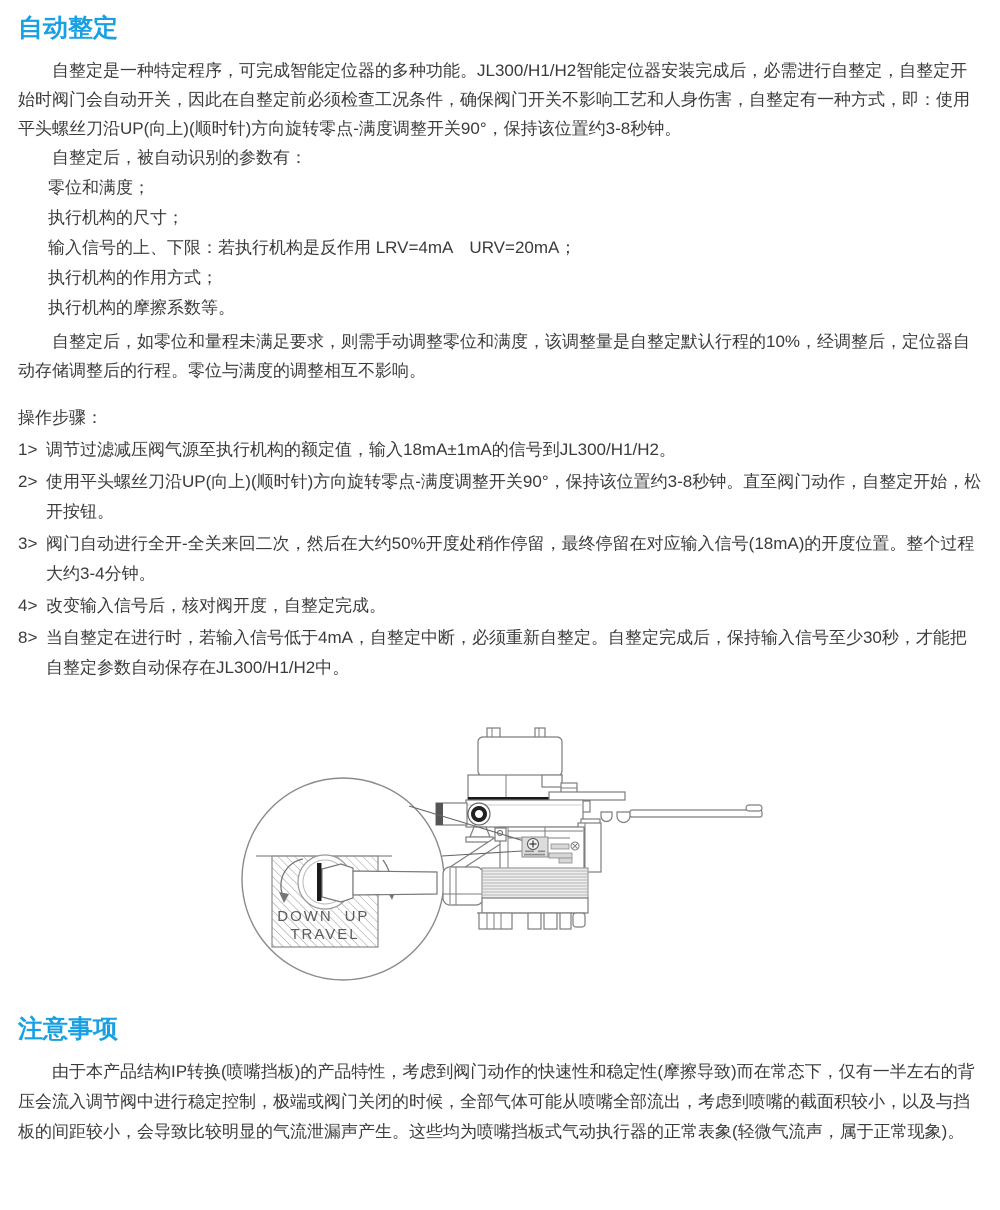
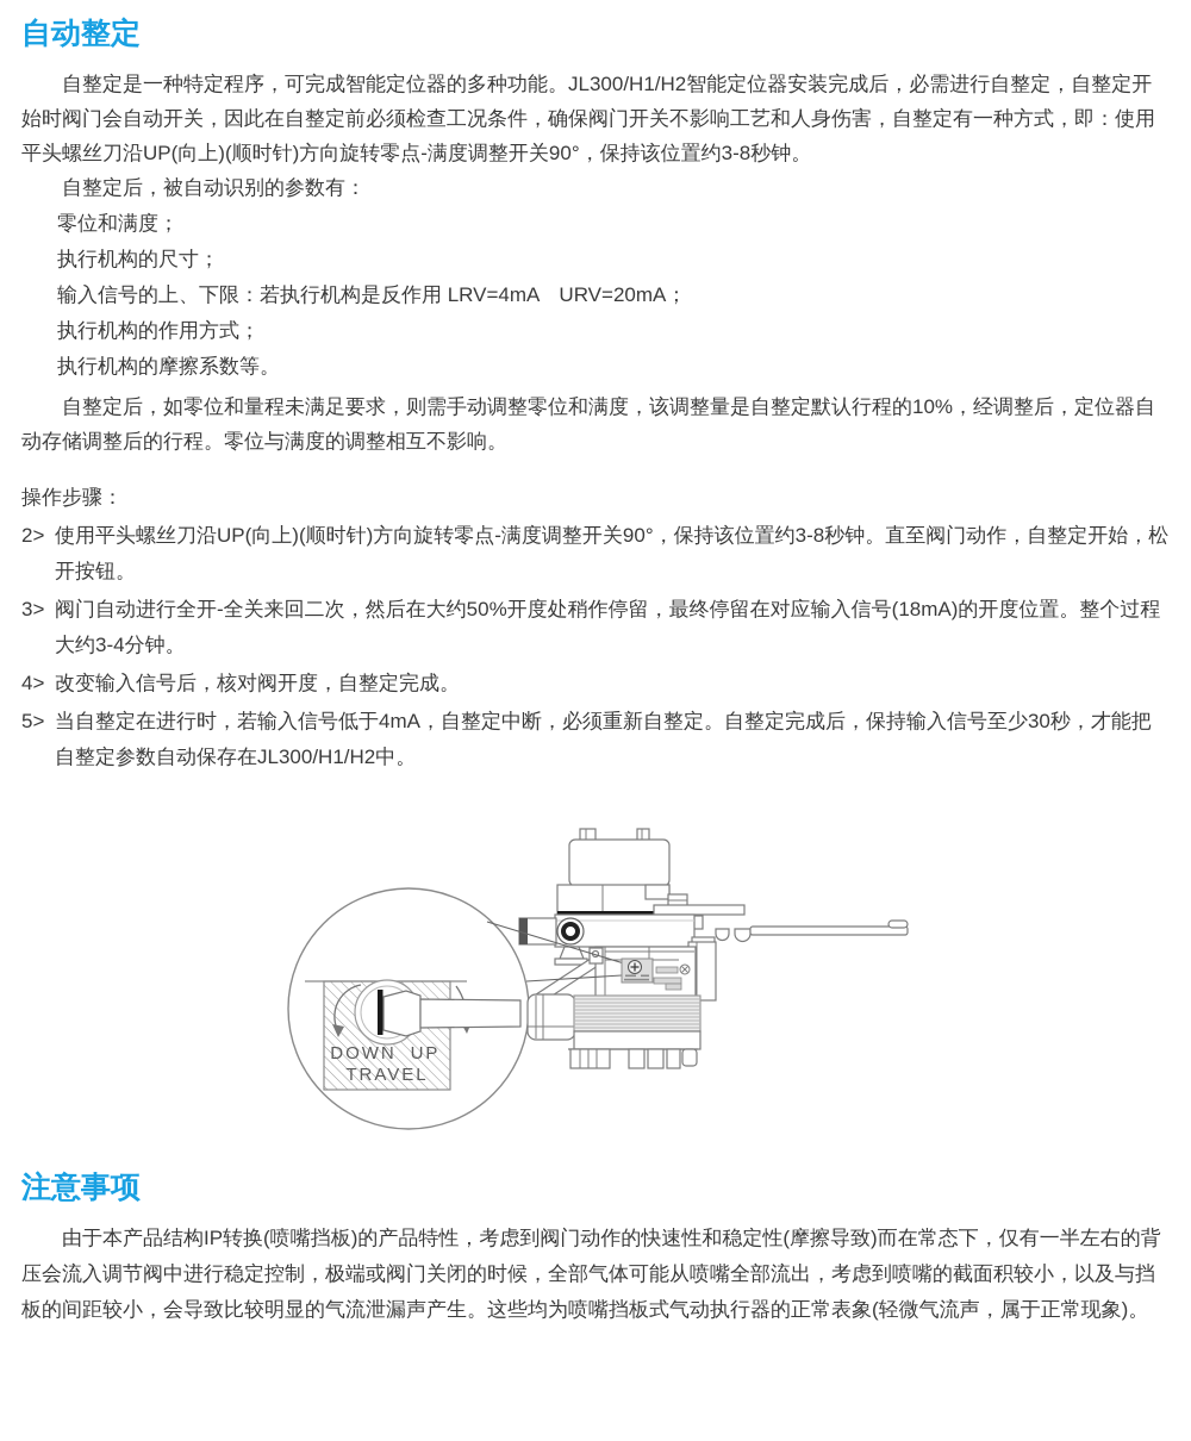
  自动整定
  自整定是一种特定程序，可完成智能定位器的多种功能。JL300/H1/H2智能定位器安装完成后，必需进行自整定，自整定开始时阀门会自动开关，因此在自整定前必须检查工况条件，确保阀门开关不影响工艺和人身伤害，自整定有一种方式，即：使用平头螺丝刀沿UP(向上)(顺时针)方向旋转零点-满度调整开关90°，保持该位置约3-8秒钟。
  自整定后，被自动识别的参数有：
  零位和满度；
  执行机构的尺寸；
  输入信号的上、下限：若执行机构是反作用 LRV=4mA URV=20mA；
  执行机构的作用方式；
  执行机构的摩擦系数等。
  自整定后，如零位和量程未满足要求，则需手动调整零位和满度，该调整量是自整定默认行程的10%，经调整后，定位器自动存储调整后的行程。零位与满度的调整相互不影响。
  操作步骤：
- 1>
- 调节过滤减压阀气源至执行机构的额定值，输入18mA±1mA的信号到JL300/H1/H2。
  2>
  使用平头螺丝刀沿UP(向上)(顺时针)方向旋转零点-满度调整开关90°，保持该位置约3-8秒钟。直至阀门动作，自整定开始，松开按钮。
  3>
  阀门自动进行全开-全关来回二次，然后在大约50%开度处稍作停留，最终停留在对应输入信号(18mA)的开度位置。整个过程大约3-4分钟。
  4>
  改变输入信号后，核对阀开度，自整定完成。
- 8>
+ 5>
  当自整定在进行时，若输入信号低于4mA，自整定中断，必须重新自整定。自整定完成后，保持输入信号至少30秒，才能把自整定参数自动保存在JL300/H1/H2中。
  DOWN
  UP
  TRAVEL
  注意事项
  由于本产品结构IP转换(喷嘴挡板)的产品特性，考虑到阀门动作的快速性和稳定性(摩擦导致)而在常态下，仅有一半左右的背压会流入调节阀中进行稳定控制，极端或阀门关闭的时候，全部气体可能从喷嘴全部流出，考虑到喷嘴的截面积较小，以及与挡板的间距较小，会导致比较明显的气流泄漏声产生。这些均为喷嘴挡板式气动执行器的正常表象(轻微气流声，属于正常现象)。
